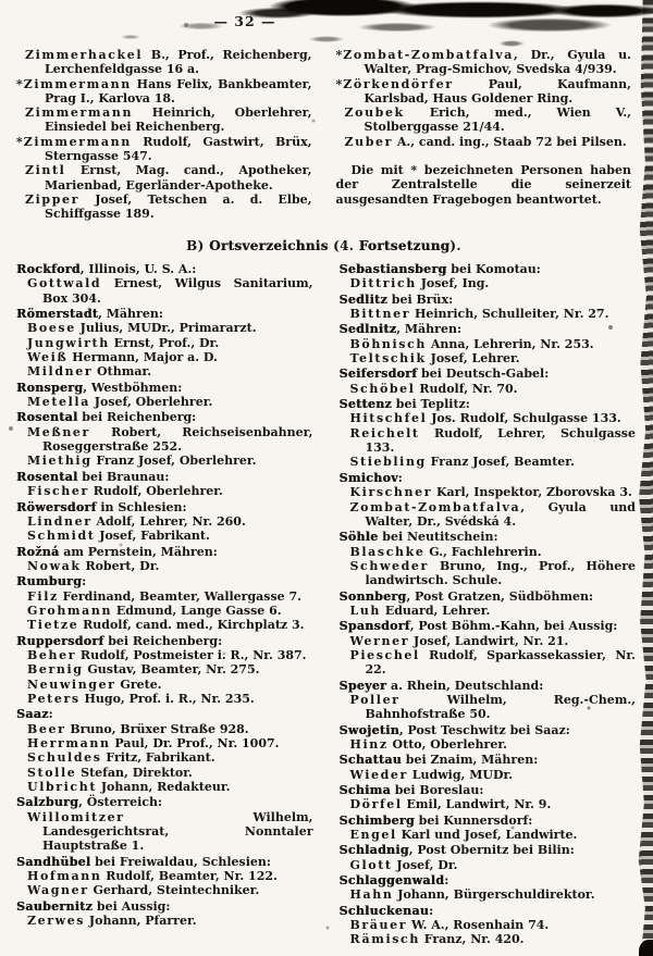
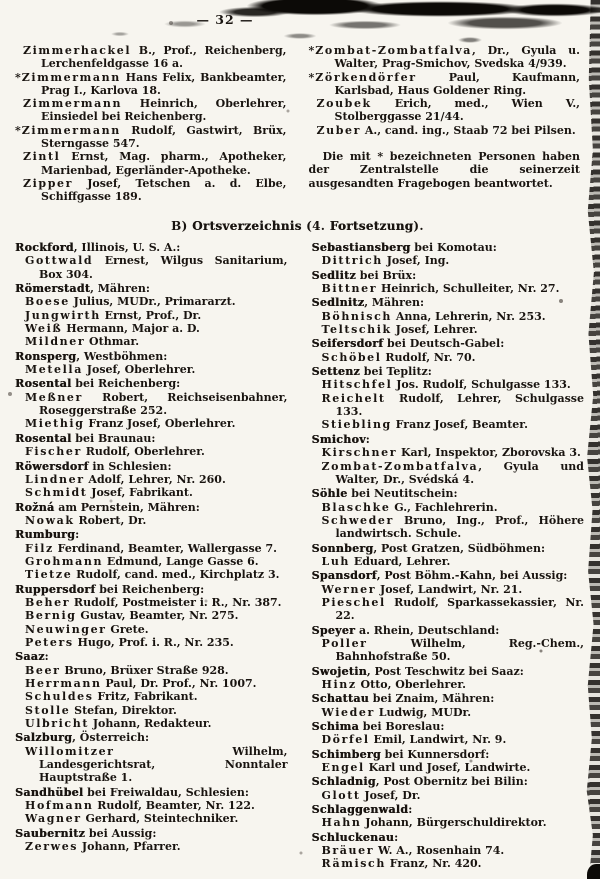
  *Zimmermann Hans Felix, Bankbeamter, Prag I., Karlova 18.
  Zimmermann Heinrich, Oberlehrer, Einsiedel bei Reichenberg.
  *Zimmermann Rudolf, Gastwirt, Brüx, Sterngasse 547.
- Zintl Ernst, Mag. cand., Apotheker, Marienbad, Egerländer-Apotheke.
+ Zintl Ernst, Mag. pharm., Apotheker, Marienbad, Egerländer-Apotheke.
  Zipper Josef, Tetschen a. d. Elbe, Schiffgasse 189.
  *Zörkendörfer Paul, Kaufmann, Karlsbad, Haus Goldener Ring.
  Zoubek Erich, med., Wien V., Stolberggasse 21/44.
  Zuber A., cand. ing., Staab 72 bei Pilsen.
  Die mit * bezeichneten Personen haben der Zentralstelle die seinerzeit ausgesandten Fragebogen beantwortet.
  B) Ortsverzeichnis (4. Fortsetzung).
  Rockford, Illinois, U. S. A.:
  Gottwald Ernest, Wilgus Sanitarium, Box 304.
  Römerstadt, Mähren:
  Boese Julius, MUDr., Primararzt.
  Jungwirth Ernst, Prof., Dr.
  Weiß Hermann, Major a. D.
  Mildner Othmar.
  Ronsperg, Westböhmen:
  Metella Josef, Oberlehrer.
  Rosental bei Reichenberg:
  Meßner Robert, Reichseisenbahner, Roseggerstraße 252.
  Miethig Franz Josef, Oberlehrer.
  Rosental bei Braunau:
  Fischer Rudolf, Oberlehrer.
  Röwersdorf in Schlesien:
  Lindner Adolf, Lehrer, Nr. 260.
  Schmidt Josef, Fabrikant.
  Rožná am Pernstein, Mähren:
  Nowak Robert, Dr.
  Rumburg:
  Filz Ferdinand, Beamter, Wallergasse 7.
  Grohmann Edmund, Lange Gasse 6.
  Tietze Rudolf, cand. med., Kirchplatz 3.
  Ruppersdorf bei Reichenberg:
  Beher Rudolf, Postmeister i. R., Nr. 387.
  Bernig Gustav, Beamter, Nr. 275.
  Neuwinger Grete.
  Peters Hugo, Prof. i. R., Nr. 235.
  Saaz:
  Beer Bruno, Brüxer Straße 928.
  Herrmann Paul, Dr. Prof., Nr. 1007.
  Schuldes Fritz, Fabrikant.
  Stolle Stefan, Direktor.
  Ulbricht Johann, Redakteur.
  Salzburg, Österreich:
  Willomitzer Wilhelm, Landesgerichtsrat, Nonntaler Hauptstraße 1.
  Sandhübel bei Freiwaldau, Schlesien:
  Hofmann Rudolf, Beamter, Nr. 122.
  Wagner Gerhard, Steintechniker.
  Saubernitz bei Aussig:
  Zerwes Johann, Pfarrer.
  Sebastiansberg bei Komotau:
  Dittrich Josef, Ing.
  Sedlitz bei Brüx:
  Bittner Heinrich, Schulleiter, Nr. 27.
  Sedlnitz, Mähren:
  Böhnisch Anna, Lehrerin, Nr. 253.
  Teltschik Josef, Lehrer.
  Seifersdorf bei Deutsch-Gabel:
  Schöbel Rudolf, Nr. 70.
  Settenz bei Teplitz:
  Hitschfel Jos. Rudolf, Schulgasse 133.
  Reichelt Rudolf, Lehrer, Schulgasse 133.
  Stiebling Franz Josef, Beamter.
  Smichov:
  Kirschner Karl, Inspektor, Zborovska 3.
  Zombat-Zombatfalva, Gyula und Walter, Dr., Svédská 4.
  Söhle bei Neutitschein:
  Blaschke G., Fachlehrerin.
  Schweder Bruno, Ing., Prof., Höhere landwirtsch. Schule.
  Sonnberg, Post Gratzen, Südböhmen:
  Luh Eduard, Lehrer.
  Spansdorf, Post Böhm.-Kahn, bei Aussig:
  Werner Josef, Landwirt, Nr. 21.
  Pieschel Rudolf, Sparkassekassier, Nr. 22.
  Speyer a. Rhein, Deutschland:
  Poller Wilhelm, Reg.-Chem., Bahnhofstraße 50.
  Swojetin, Post Teschwitz bei Saaz:
  Hinz Otto, Oberlehrer.
  Schattau bei Znaim, Mähren:
  Wieder Ludwig, MUDr.
  Schima bei Boreslau:
  Dörfel Emil, Landwirt, Nr. 9.
  Schimberg bei Kunnersdorf:
  Engel Karl und Josef, Landwirte.
  Schladnig, Post Obernitz bei Bilin:
  Glott Josef, Dr.
  Schlaggenwald:
  Hahn Johann, Bürgerschuldirektor.
  Schluckenau:
  Bräuer W. A., Rosenhain 74.
  Rämisch Franz, Nr. 420.
